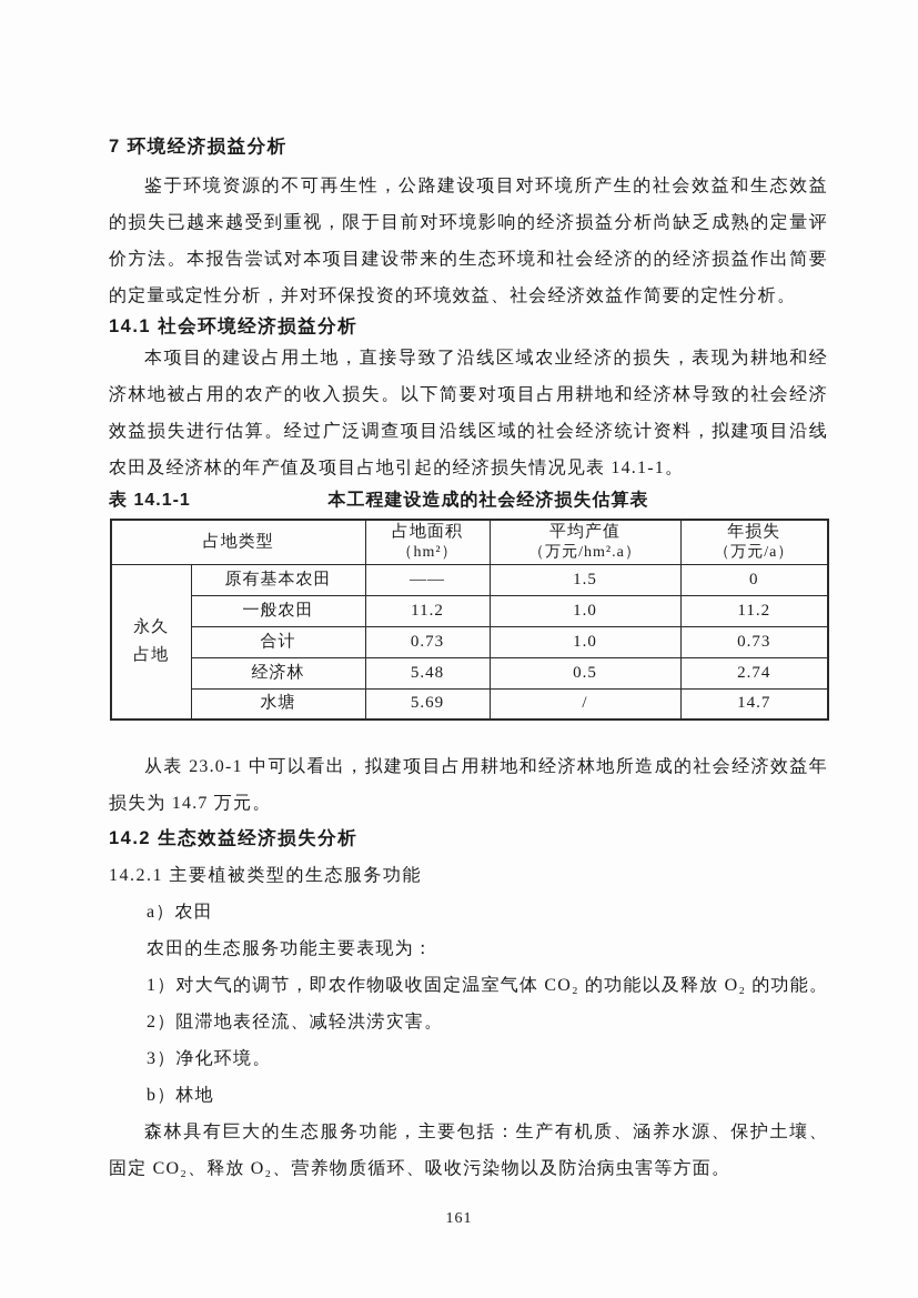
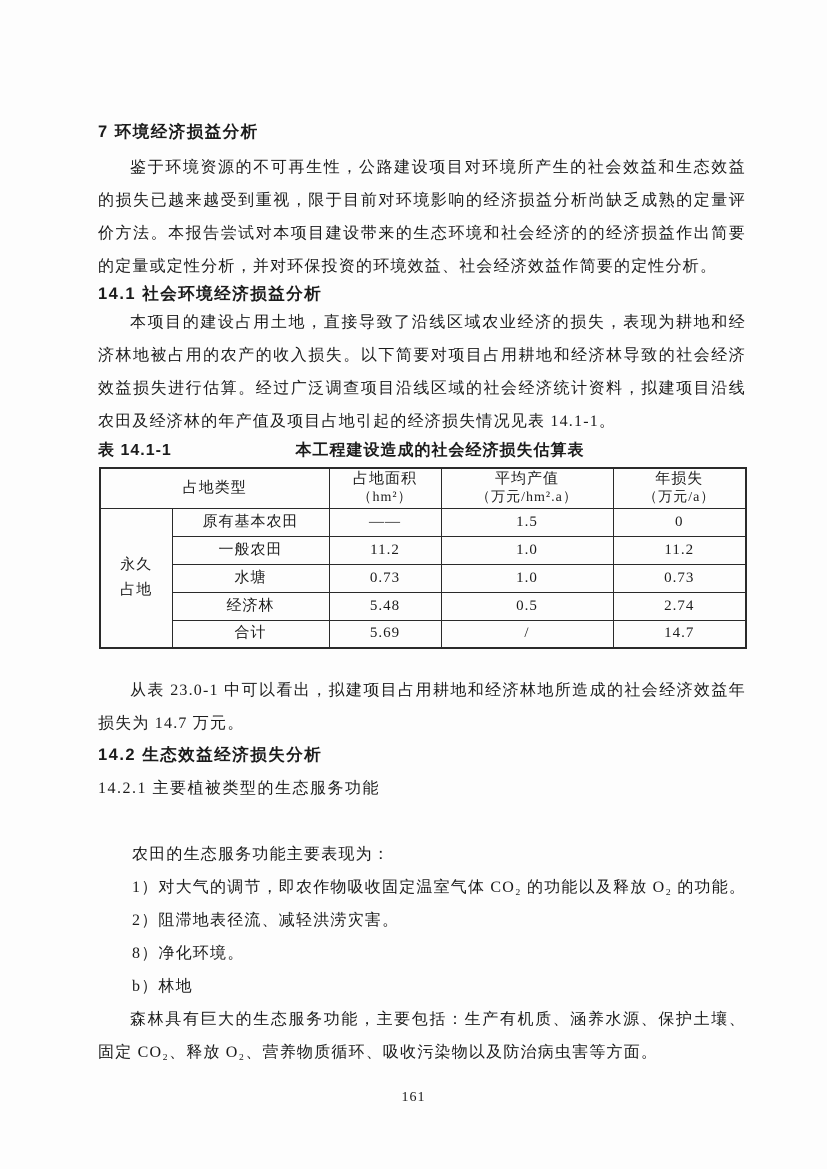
  7 环境经济损益分析
  鉴于环境资源的不可再生性，公路建设项目对环境所产生的社会效益和生态效益的损失已越来越受到重视，限于目前对环境影响的经济损益分析尚缺乏成熟的定量评价方法。本报告尝试对本项目建设带来的生态环境和社会经济的的经济损益作出简要的定量或定性分析，并对环保投资的环境效益、社会经济效益作简要的定性分析。
  14.1 社会环境经济损益分析
  本项目的建设占用土地，直接导致了沿线区域农业经济的损失，表现为耕地和经济林地被占用的农产的收入损失。以下简要对项目占用耕地和经济林导致的社会经济效益损失进行估算。经过广泛调查项目沿线区域的社会经济统计资料，拟建项目沿线农田及经济林的年产值及项目占地引起的经济损失情况见表 14.1-1。
  表 14.1-1
  本工程建设造成的社会经济损失估算表
  占地类型	占地面积 （hm²）	平均产值 （万元/hm².a）	年损失 （万元/a）
  永久占地	原有基本农田	——	1.5	0
  一般农田	11.2	1.0	11.2
- 合计	0.73	1.0	0.73
+ 水塘	0.73	1.0	0.73
  经济林	5.48	0.5	2.74
- 水塘	5.69	/	14.7
+ 合计	5.69	/	14.7
  从表 23.0-1 中可以看出，拟建项目占用耕地和经济林地所造成的社会经济效益年损失为 14.7 万元。
  14.2 生态效益经济损失分析
  14.2.1 主要植被类型的生态服务功能
- a）农田
  农田的生态服务功能主要表现为：
  1）对大气的调节，即农作物吸收固定温室气体 CO₂ 的功能以及释放 O₂ 的功能。
  2）阻滞地表径流、减轻洪涝灾害。
- 3）净化环境。
+ 8）净化环境。
  b）林地
  森林具有巨大的生态服务功能，主要包括：生产有机质、涵养水源、保护土壤、固定 CO₂、释放 O₂、营养物质循环、吸收污染物以及防治病虫害等方面。
  161
